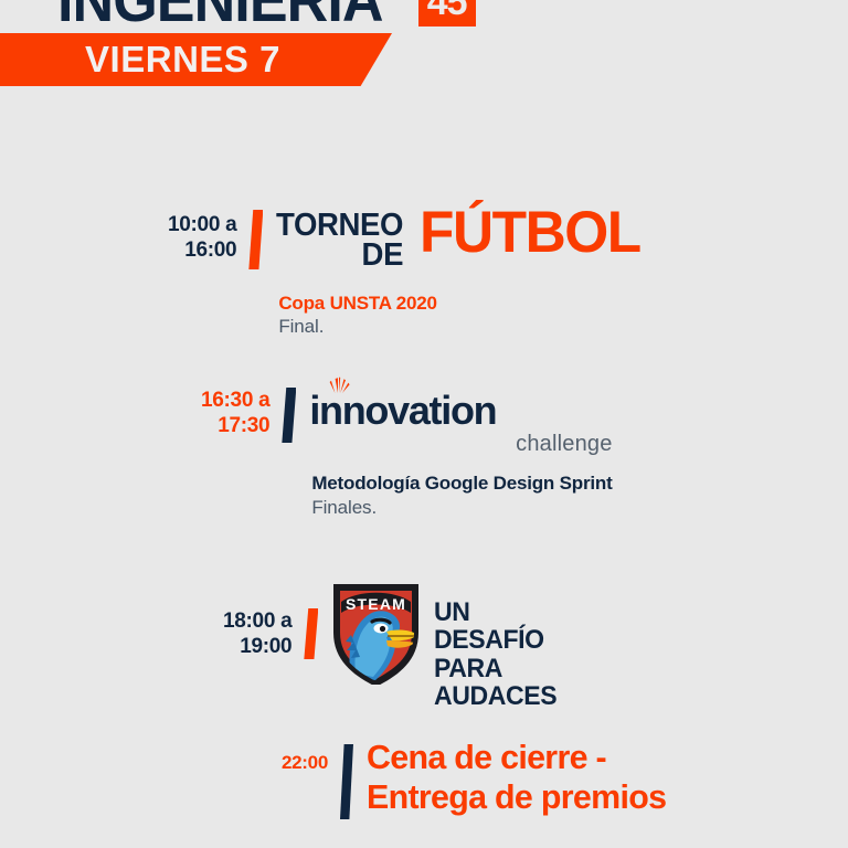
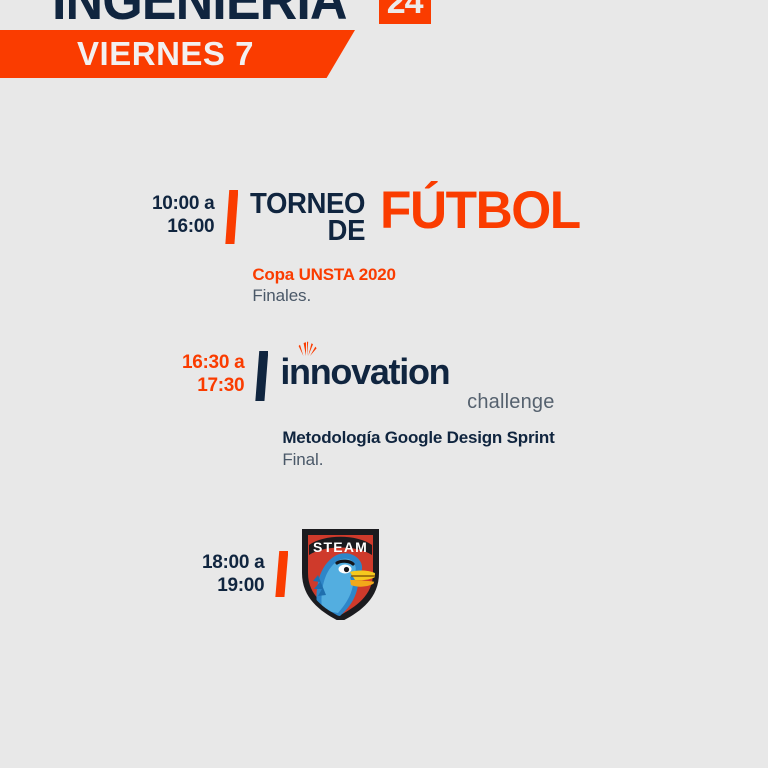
- 45
+ 24
  VIERNES 7
  10:00 a
  16:00
  TORNEO
  DE
  FÚTBOL
  Copa UNSTA 2020
- Final.
+ Finales.
  16:30 a
  17:30
  innovation
  challenge
  Metodología Google Design Sprint
- Finales.
+ Final.
  18:00 a
  19:00
  STEAM
- UN
- DESAFÍO
- PARA
- AUDACES
- 22:00
- Cena de cierre -
- Entrega de premios
